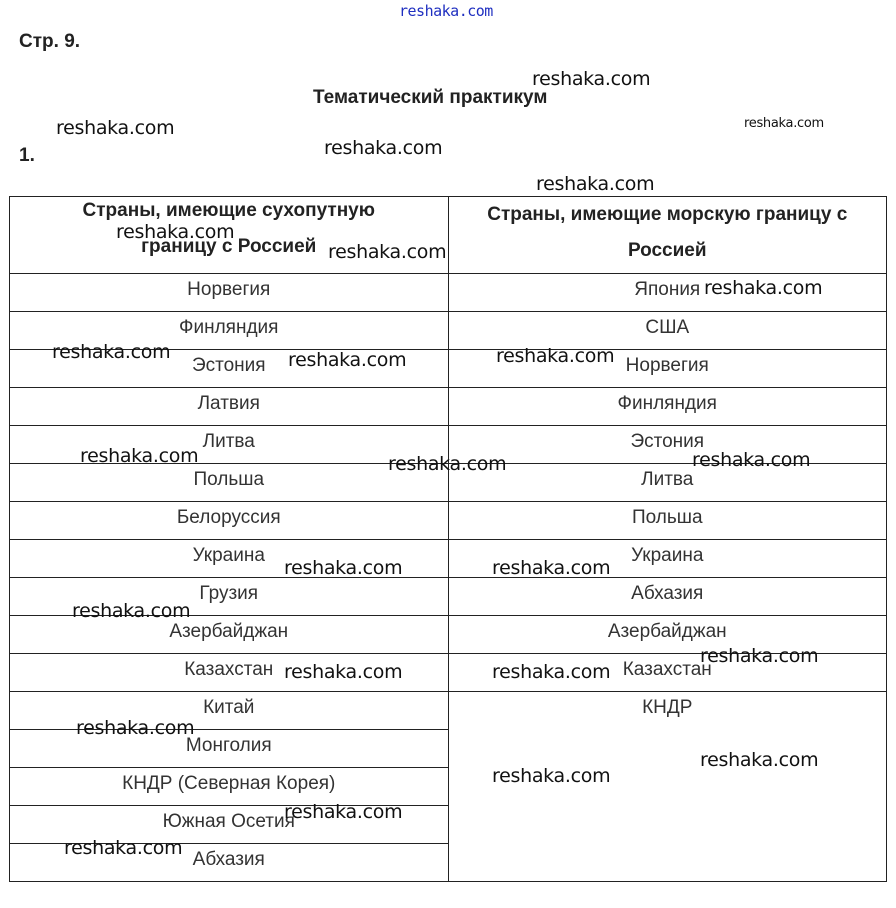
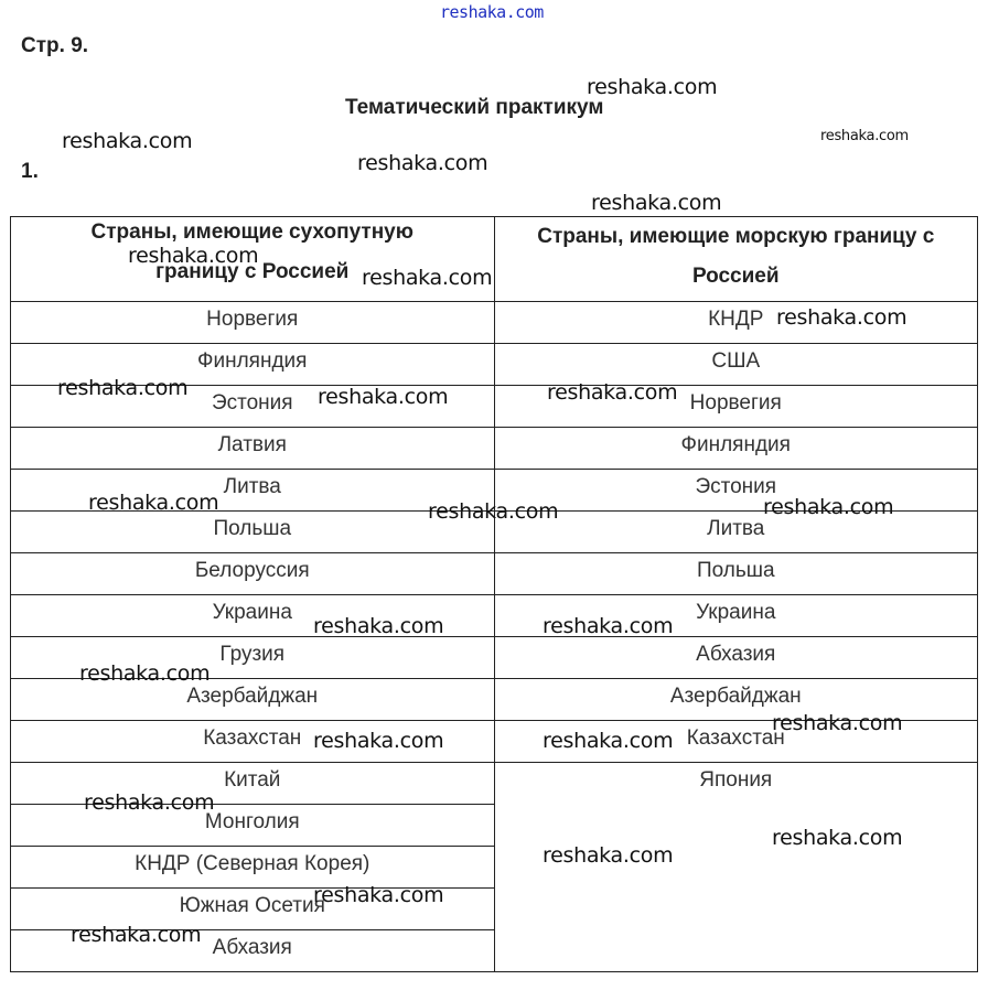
  reshaka.com
  Стр. 9.
  Тематический практикум
  1.
  Страны, имеющие сухопутную границу с Россией	Страны, имеющие морскую границу с Россией
- Норвегия	Япония
+ Норвегия	КНДР
  Финляндия	США
  Эстония	Норвегия
  Латвия	Финляндия
  Литва	Эстония
  Польша	Литва
  Белоруссия	Польша
  Украина	Украина
  Грузия	Абхазия
  Азербайджан	Азербайджан
  Казахстан	Казахстан
- Китай	КНДР
+ Китай	Япония
  Монголия
  КНДР (Северная Корея)
  Южная Осетия
  Абхазия
  reshaka.com
  reshaka.com
  reshaka.com
  reshaka.com
  reshaka.com
  reshaka.com
  reshaka.com
  reshaka.com
  reshaka.com
  reshaka.com
  reshaka.com
  reshaka.com
  reshaka.com
  reshaka.com
  reshaka.com
  reshaka.com
  reshaka.com
  reshaka.com
  reshaka.com
  reshaka.com
  reshaka.com
  reshaka.com
  reshaka.com
  reshaka.com
  reshaka.com
